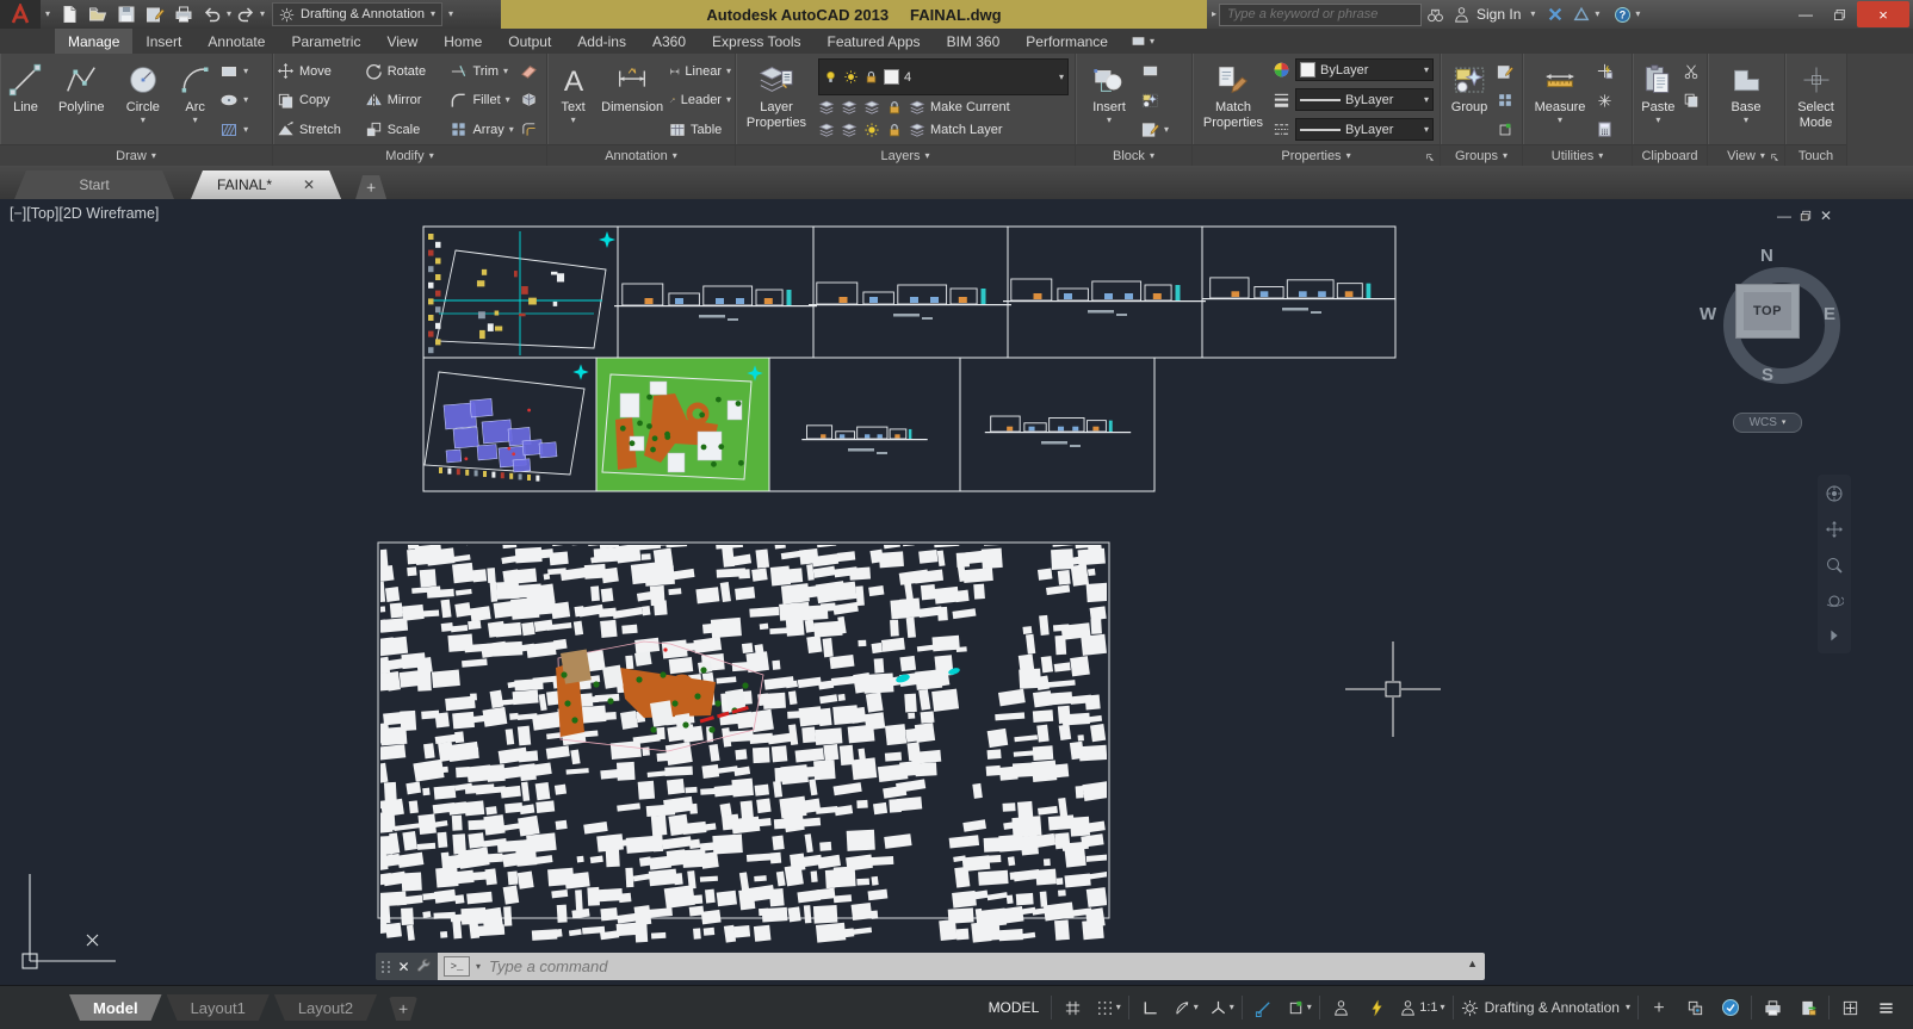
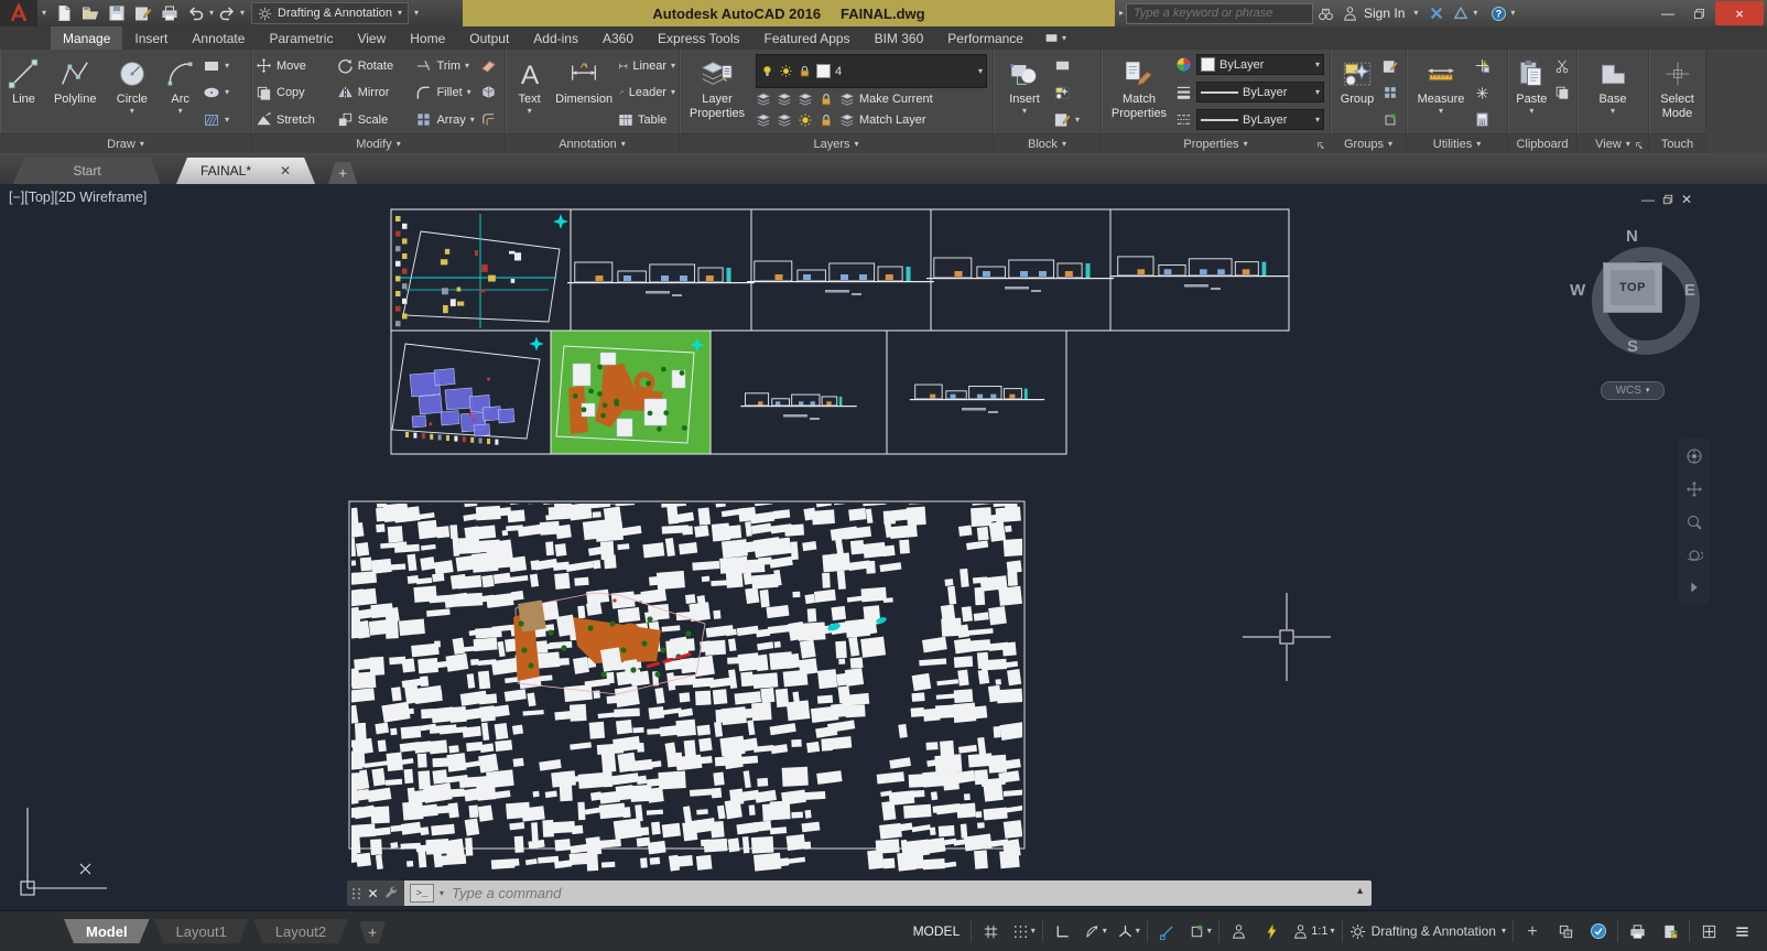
  ▾
  ▾
  ▾
  Drafting & Annotation
  ▾
  ▾
- Autodesk AutoCAD 2013
+ Autodesk AutoCAD 2016
  FAINAL.dwg
  ▸
  Type a keyword or phrase
  Sign In
  ▾
  ▾
  ▾
  —
  ×
  Manage
  Insert
  Annotate
  Parametric
  View
  Home
  Output
  Add-ins
  A360
  Express Tools
  Featured Apps
  BIM 360
  Performance
  ▾
  Line
  Polyline
  Circle
  ▾
  Arc
  ▾
  ▾
  ▾
  ▾
  Draw
  ▾
  Move
  Copy
  Stretch
  Rotate
  Mirror
  Scale
  Trim
  ▾
  Fillet
  ▾
  Array
  ▾
  Modify
  ▾
  Text
  ▾
  Dimension
  Linear
  ▾
  Leader
  ▾
  Table
  Annotation
  ▾
  Layer Properties
  4
  ▾
  Make Current
  Match Layer
  Layers
  ▾
  Insert
  ▾
  ▾
  Block
  ▾
  Match Properties
  ByLayer
  ▾
  ByLayer
  ▾
  ByLayer
  ▾
  Properties
  ▾
  Group
  Groups
  ▾
  Measure
  ▾
  Utilities
  ▾
  Paste
  ▾
  Clipboard
  Base
  ▾
  View
  ▾
  Select Mode
  Touch
  Start
  FAINAL*
  ✕
  ＋
  [−][Top][2D Wireframe]
  —
  ✕
  N
  S
  W
  E
  TOP
  WCS
  ✕
  >_
  ▾
  Type a command
  ▲
  Model
  Layout1
  Layout2
  ＋
  MODEL
  ▾
  ▾
  ▾
  ▾
  1:1
  ▾
  Drafting & Annotation
  ▾
  ＋
